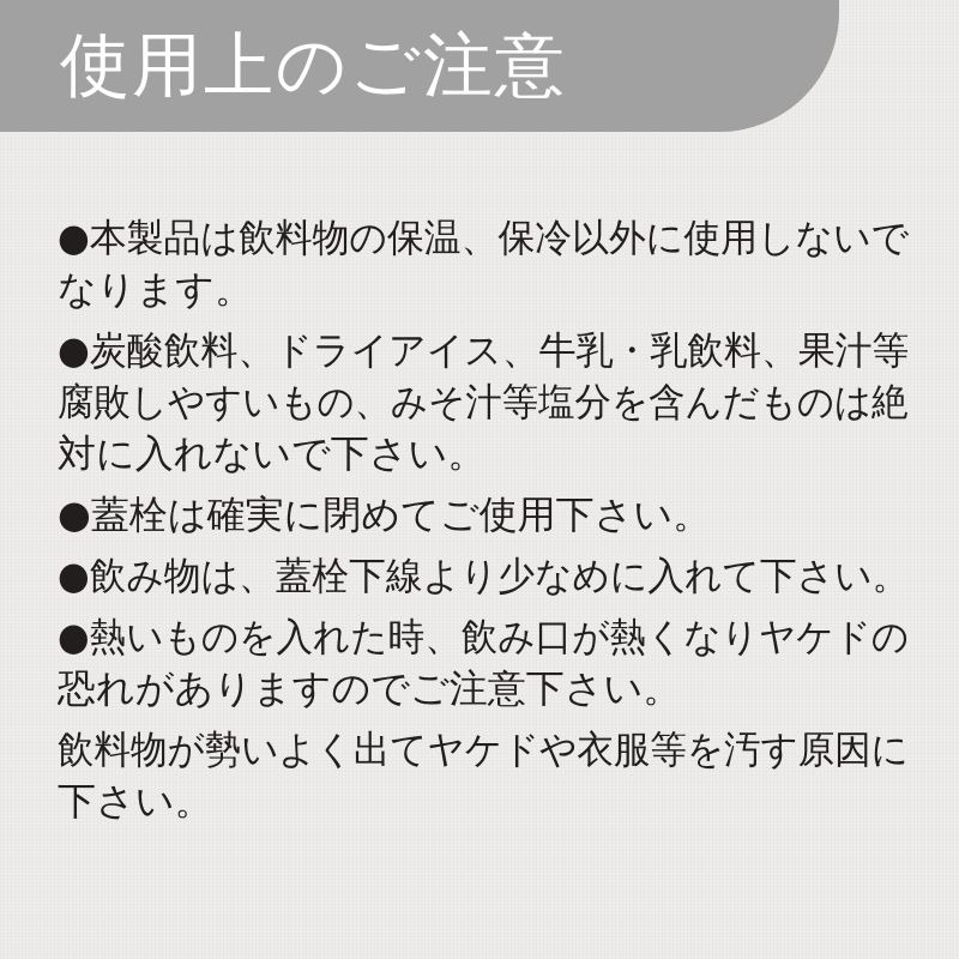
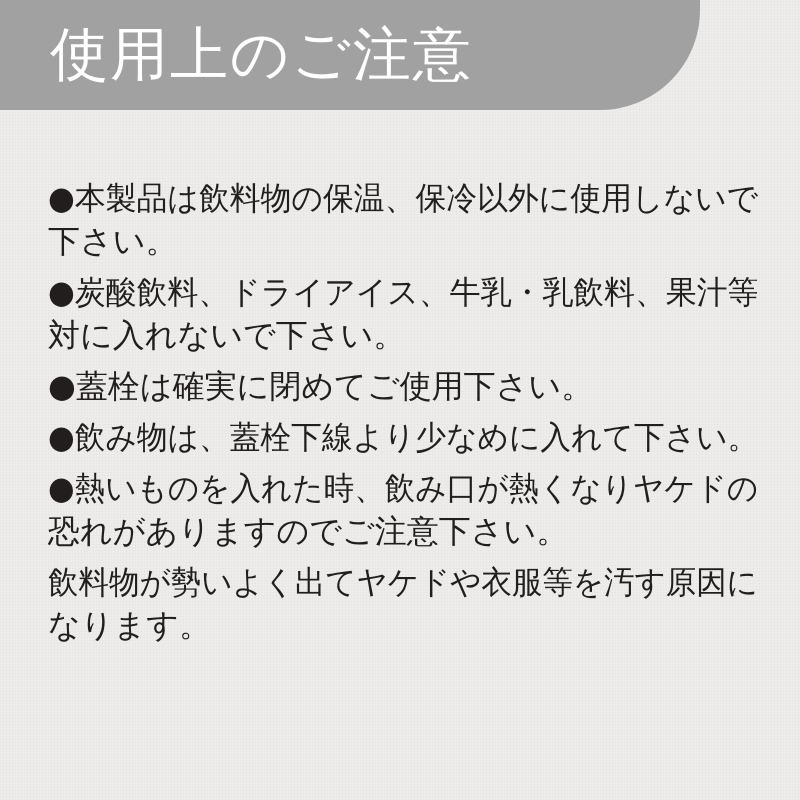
  使用上のご注意
  ●本製品は飲料物の保温、保冷以外に使用しないで
- なります。
+ 下さい。
  ●炭酸飲料、ドライアイス、牛乳・乳飲料、果汁等
- 腐敗しやすいもの、みそ汁等塩分を含んだものは絶
  対に入れないで下さい。
  ●蓋栓は確実に閉めてご使用下さい。
  ●飲み物は、蓋栓下線より少なめに入れて下さい。
  ●熱いものを入れた時、飲み口が熱くなりヤケドの
  恐れがありますのでご注意下さい。
  飲料物が勢いよく出てヤケドや衣服等を汚す原因に
- 下さい。
+ なります。
